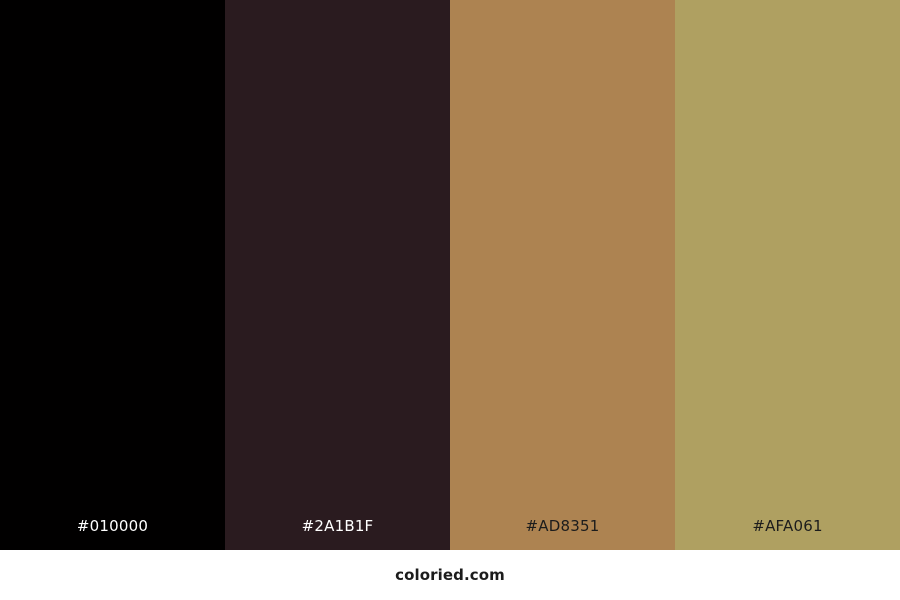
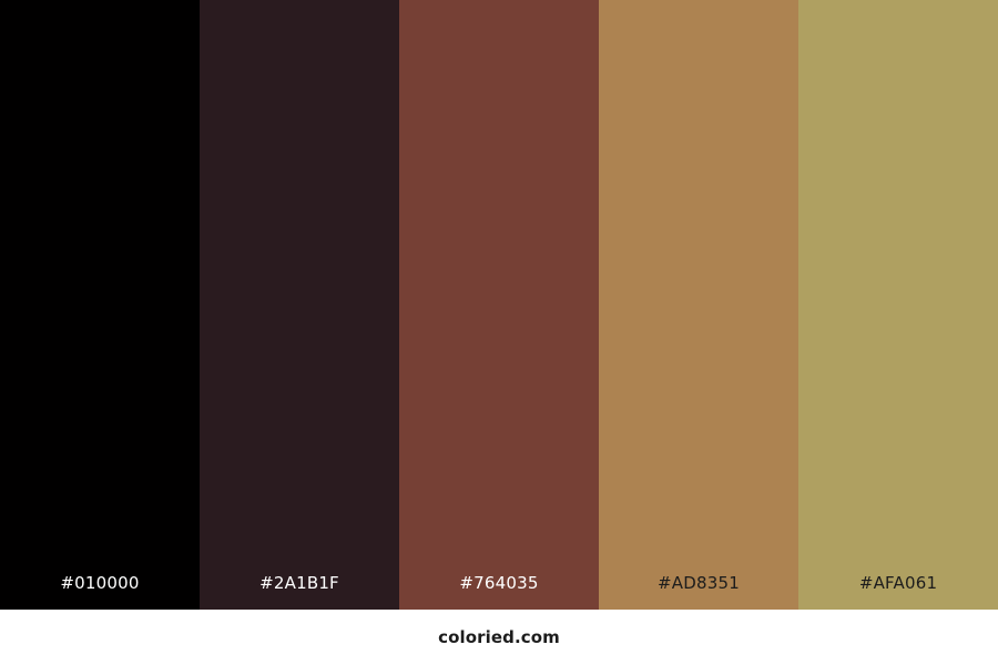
  #010000
  #2A1B1F
+ #764035
  #AD8351
  #AFA061
  coloried.com
